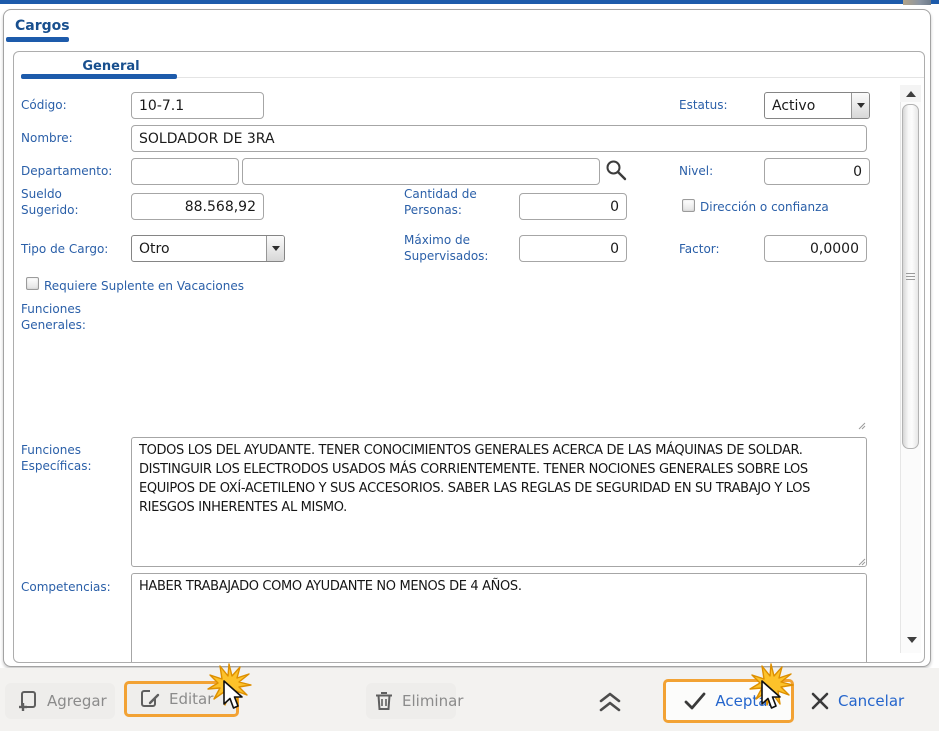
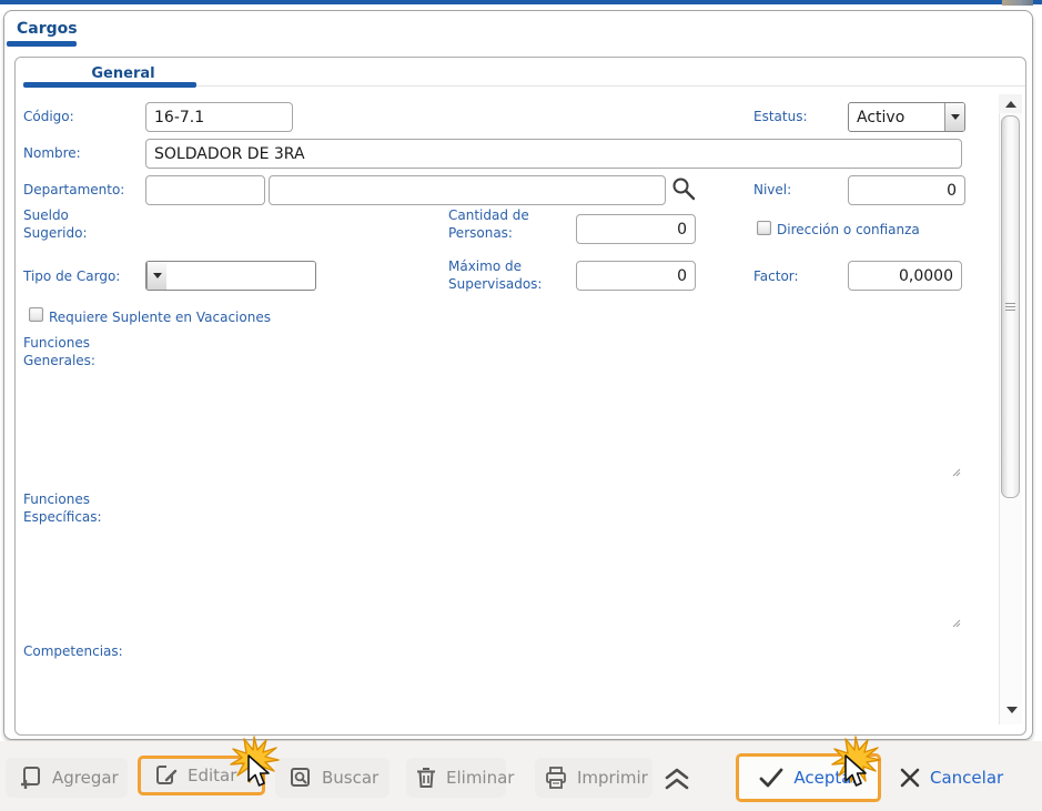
  Cargos
  General
  Código:
- 10-7.1
+ 16-7.1
  Estatus:
  Activo
  Nombre:
  SOLDADOR DE 3RA
  Departamento:
  Nivel:
  0
  Sueldo Sugerido:
- 88.568,92
  Cantidad de Personas:
  0
  Dirección o confianza
  Tipo de Cargo:
- Otro
  Máximo de Supervisados:
  0
  Factor:
  0,0000
  Requiere Suplente en Vacaciones
  Funciones Generales:
  Funciones Específicas:
- TODOS LOS DEL AYUDANTE. TENER CONOCIMIENTOS GENERALES ACERCA DE LAS MÁQUINAS DE SOLDAR. DISTINGUIR LOS ELECTRODOS USADOS MÁS CORRIENTEMENTE. TENER NOCIONES GENERALES SOBRE LOS EQUIPOS DE OXÍ-ACETILENO Y SUS ACCESORIOS. SABER LAS REGLAS DE SEGURIDAD EN SU TRABAJO Y LOS RIESGOS INHERENTES AL MISMO.
  Competencias:
- HABER TRABAJADO COMO AYUDANTE NO MENOS DE 4 AÑOS.
  Agregar
  Editar
+ Buscar
  Eliminar
+ Imprimir
  Acept
  Cancelar
